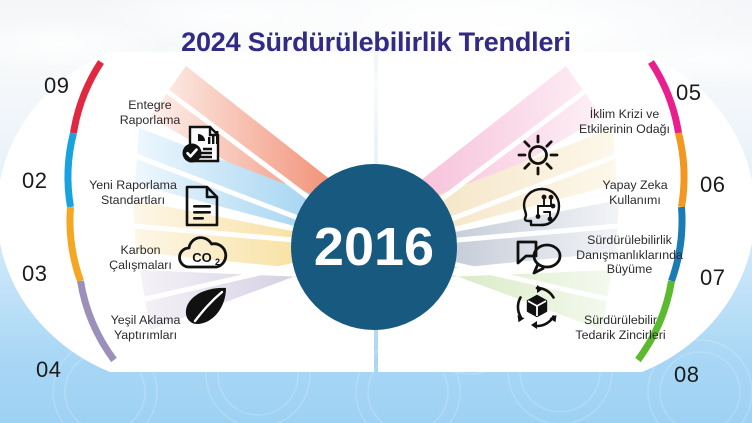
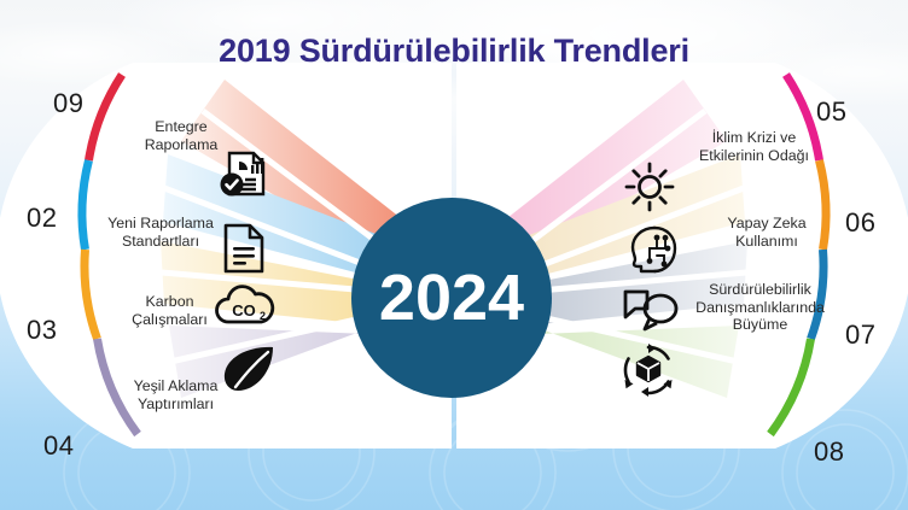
- 2016
+ 2024
- 2024 Sürdürülebilirlik Trendleri
+ 2019 Sürdürülebilirlik Trendleri
  09
  02
  03
  04
  05
  06
  07
  08
  Entegre
  Raporlama
  Yeni Raporlama
  Standartları
  Karbon
  Çalışmaları
  Yeşil Aklama
  Yaptırımları
  İklim Krizi ve
  Etkilerinin Odağı
  Yapay Zeka
  Kullanımı
  Sürdürülebilirlik
  Danışmanlıklarında
  Büyüme
- Sürdürülebilir
- Tedarik Zincirleri
  CO
  2
